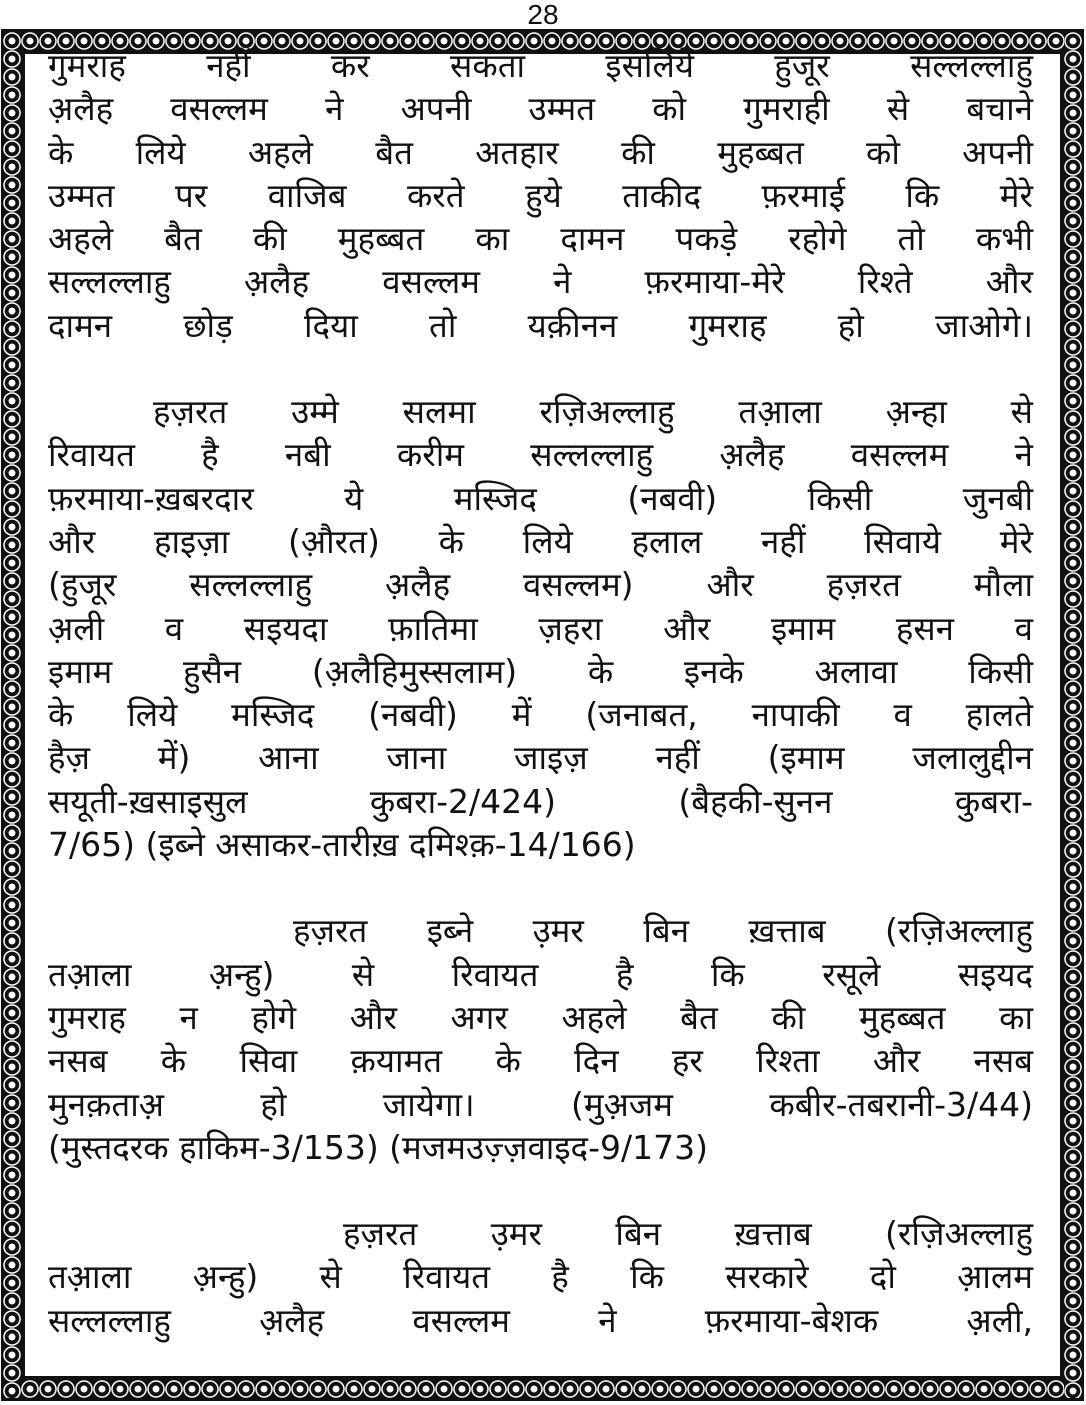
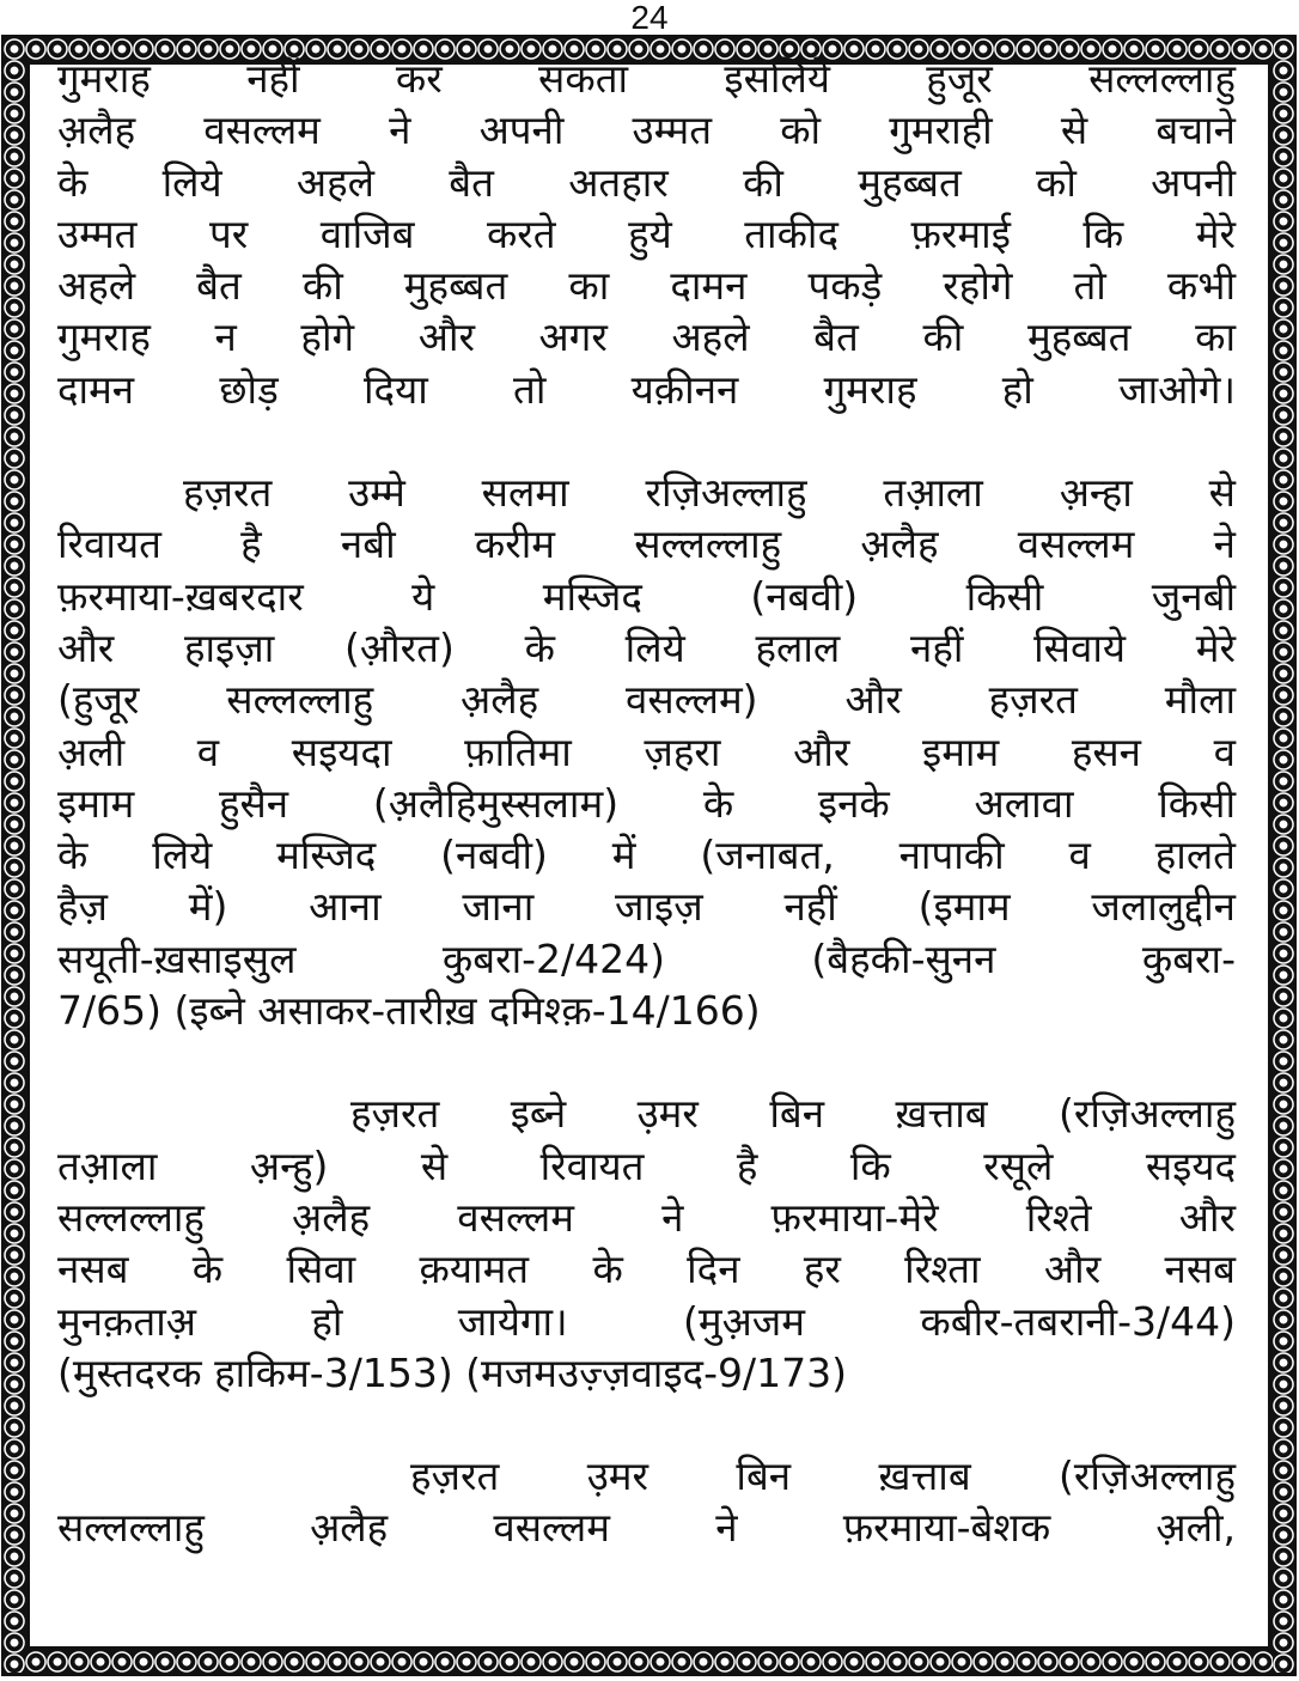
- 28
+ 24
  गुमराह नहीं कर सकता इसलिये हुजूर सल्लल्लाहु
  अ़लैह वसल्लम ने अपनी उम्मत को गुमराही से बचाने
  के लिये अहले बैत अतहार की मुहब्बत को अपनी
  उम्मत पर वाजिब करते हुये ताकीद फ़रमाई कि मेरे
  अहले बैत की मुहब्बत का दामन पकड़े रहोगे तो कभी
- सल्लल्लाहु अ़लैह वसल्लम ने फ़रमाया-मेरे रिश्ते और
+ गुमराह न होगे और अगर अहले बैत की मुहब्बत का
  दामन छोड़ दिया तो यक़ीनन गुमराह हो जाओगे।
  हज़रत उम्मे सलमा रज़िअल्लाहु तआ़ला अ़न्हा से
  रिवायत है नबी करीम सल्लल्लाहु अ़लैह वसल्लम ने
  फ़रमाया-ख़बरदार ये मस्जिद (नबवी) किसी जुनबी
  और हाइज़ा (औ़रत) के लिये हलाल नहीं सिवाये मेरे
  (हुजूर सल्लल्लाहु अ़लैह वसल्लम) और हज़रत मौला
  अ़ली व सइयदा फ़ातिमा ज़हरा और इमाम हसन व
  इमाम हुसैन (अ़लैहिमुस्सलाम) के इनके अलावा किसी
  के लिये मस्जिद (नबवी) में (जनाबत, नापाकी व हालते
  हैज़ में) आना जाना जाइज़ नहीं (इमाम जलालुद्दीन
  सयूती-ख़साइसुल कुबरा-2/424) (बैहकी-सुनन कुबरा-
  7/65) (इब्ने असाकर-तारीख़ दमिश्क़-14/166)
  हज़रत इब्ने उ़मर बिन ख़त्ताब (रज़िअल्लाहु
  तआ़ला अ़न्हु) से रिवायत है कि रसूले सइयद
- गुमराह न होगे और अगर अहले बैत की मुहब्बत का
+ सल्लल्लाहु अ़लैह वसल्लम ने फ़रमाया-मेरे रिश्ते और
  नसब के सिवा क़यामत के दिन हर रिश्ता और नसब
  मुनक़ताअ़ हो जायेगा। (मुअ़जम कबीर-तबरानी-3/44)
  (मुस्तदरक हाकिम-3/153) (मजमउज़्ज़वाइद-9/173)
  हज़रत उ़मर बिन ख़त्ताब (रज़िअल्लाहु
- तआ़ला अ़न्हु) से रिवायत है कि सरकारे दो आ़लम
  सल्लल्लाहु अ़लैह वसल्लम ने फ़रमाया-बेशक अ़ली,
